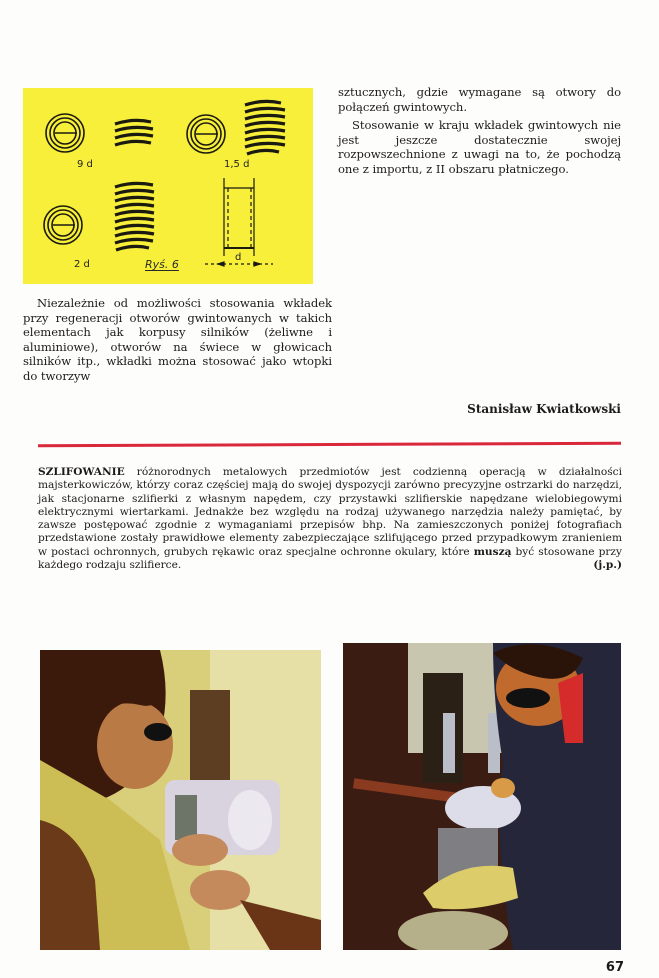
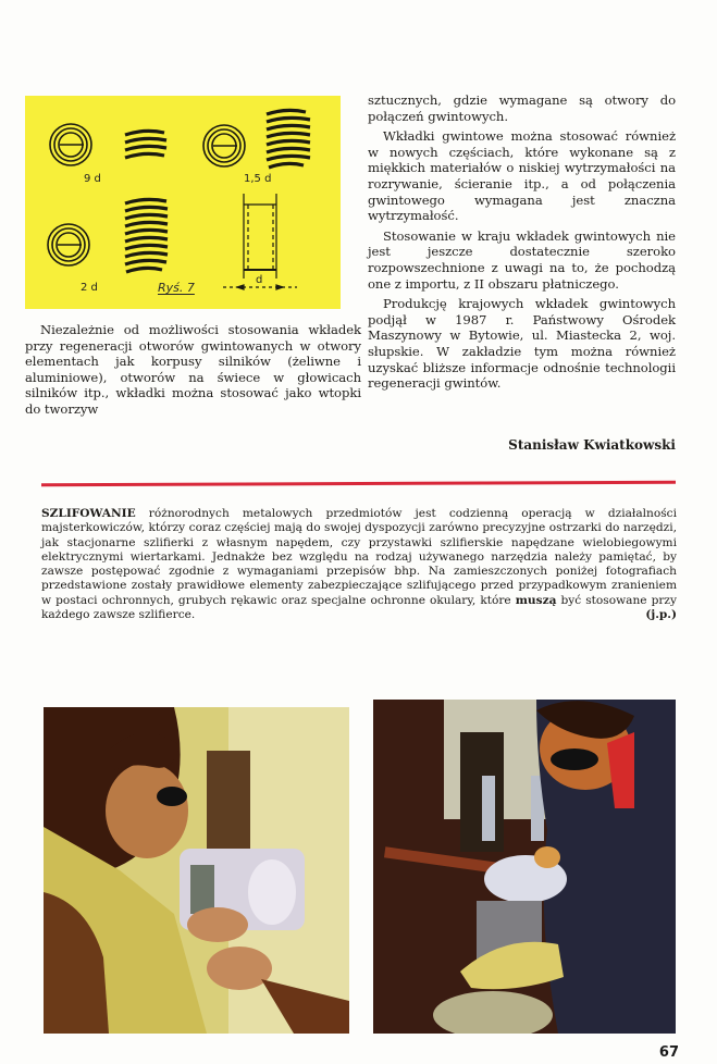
  9 d
  1,5 d
  2 d
  d
- Ryś. 6
+ Ryś. 7
- Niezależnie od możliwości stosowania wkładek przy regeneracji otworów gwintowanych w takich elementach jak korpusy silników (żeliwne i aluminiowe), otworów na świece w głowicach silników itp., wkładki można stosować jako wtopki do tworzyw
+ Niezależnie od możliwości stosowania wkładek przy regeneracji otworów gwintowanych w otwory elementach jak korpusy silników (żeliwne i aluminiowe), otworów na świece w głowicach silników itp., wkładki można stosować jako wtopki do tworzyw
  sztucznych, gdzie wymagane są otwory do połączeń gwintowych.
+ Wkładki gwintowe można stosować również w nowych częściach, które wykonane są z miękkich materiałów o niskiej wytrzymałości na rozrywanie, ścieranie itp., a od połączenia gwintowego wymagana jest znaczna wytrzymałość.
- Stosowanie w kraju wkładek gwintowych nie jest jeszcze dostatecznie swojej rozpowszechnione z uwagi na to, że pochodzą one z importu, z II obszaru płatniczego.
+ Stosowanie w kraju wkładek gwintowych nie jest jeszcze dostatecznie szeroko rozpowszechnione z uwagi na to, że pochodzą one z importu, z II obszaru płatniczego.
+ Produkcję krajowych wkładek gwintowych podjął w 1987 r. Państwowy Ośrodek Maszynowy w Bytowie, ul. Miastecka 2, woj. słupskie. W zakładzie tym można również uzyskać bliższe informacje odnośnie technologii regeneracji gwintów.
  Stanisław Kwiatkowski
- SZLIFOWANIE różnorodnych metalowych przedmiotów jest codzienną operacją w działalności majsterkowiczów, którzy coraz częściej mają do swojej dyspozycji zarówno precyzyjne ostrzarki do narzędzi, jak stacjonarne szlifierki z własnym napędem, czy przystawki szlifierskie napędzane wielobiegowymi elektrycznymi wiertarkami. Jednakże bez względu na rodzaj używanego narzędzia należy pamiętać, by zawsze postępować zgodnie z wymaganiami przepisów bhp. Na zamieszczonych poniżej fotografiach przedstawione zostały prawidłowe elementy zabezpieczające szlifującego przed przypadkowym zranieniem w postaci ochronnych, grubych rękawic oraz specjalne ochronne okulary, które muszą być stosowane przy każdego rodzaju szlifierce.
+ SZLIFOWANIE różnorodnych metalowych przedmiotów jest codzienną operacją w działalności majsterkowiczów, którzy coraz częściej mają do swojej dyspozycji zarówno precyzyjne ostrzarki do narzędzi, jak stacjonarne szlifierki z własnym napędem, czy przystawki szlifierskie napędzane wielobiegowymi elektrycznymi wiertarkami. Jednakże bez względu na rodzaj używanego narzędzia należy pamiętać, by zawsze postępować zgodnie z wymaganiami przepisów bhp. Na zamieszczonych poniżej fotografiach przedstawione zostały prawidłowe elementy zabezpieczające szlifującego przed przypadkowym zranieniem w postaci ochronnych, grubych rękawic oraz specjalne ochronne okulary, które muszą być stosowane przy każdego zawsze szlifierce.
  (j.p.)
  67
